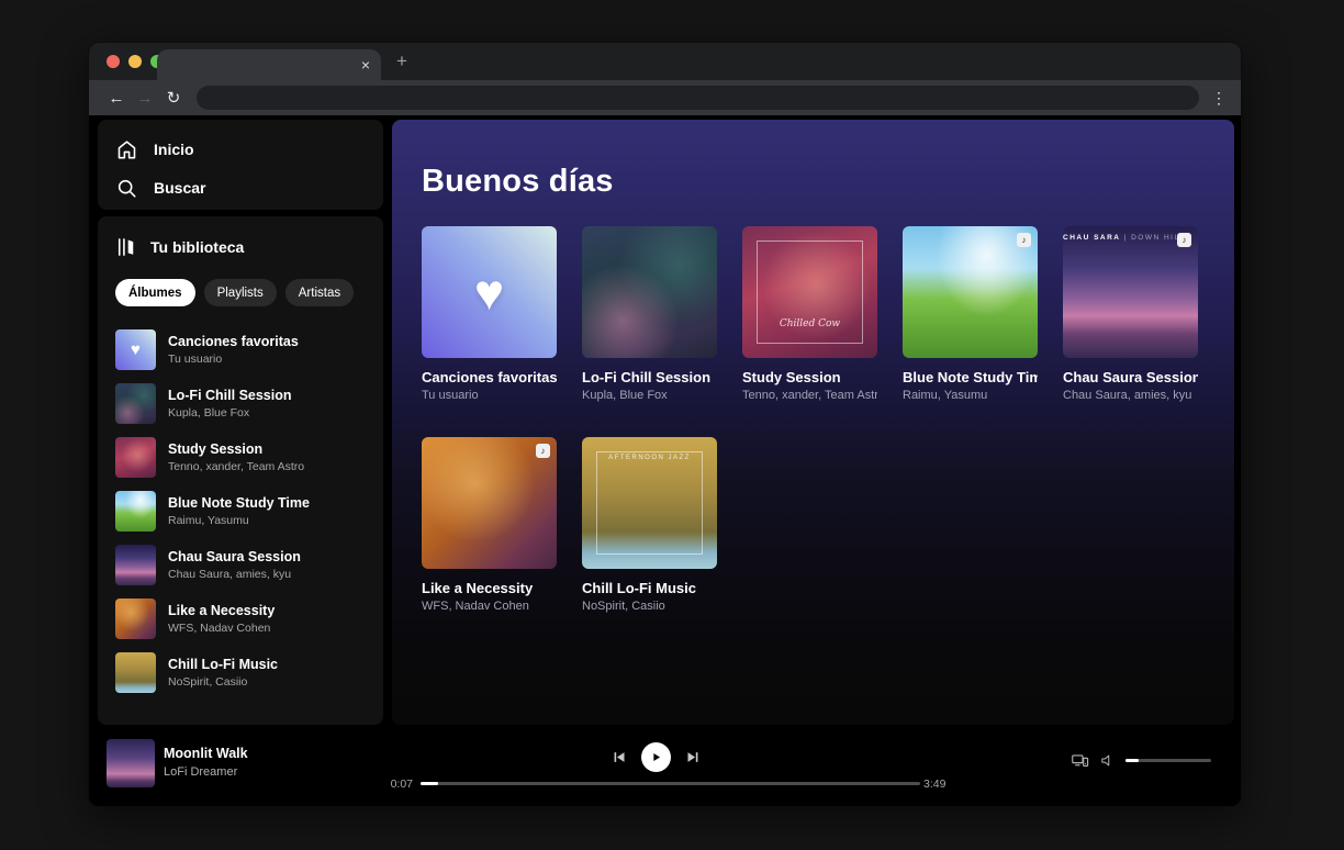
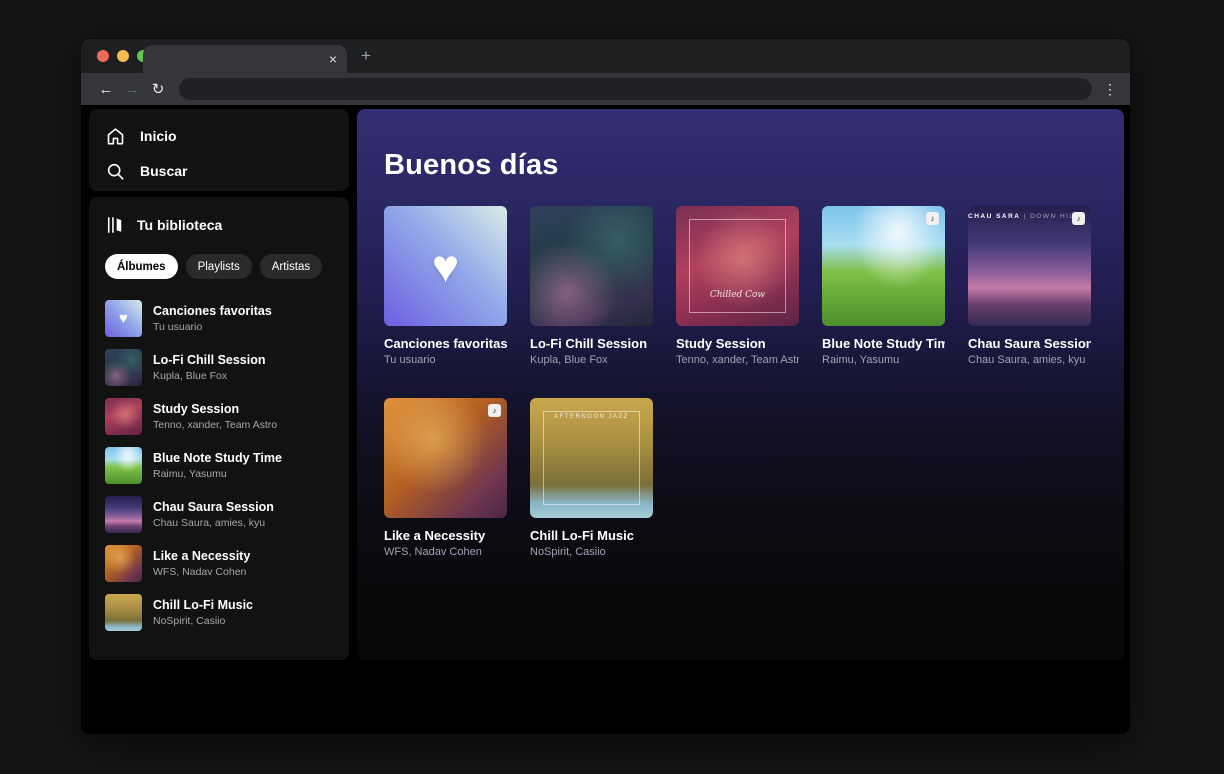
  ×
  +
  ←
  →
  ↻
  ⋮
  Inicio
  Buscar
  Tu biblioteca
  Álbumes
  Playlists
  Artistas
  ♥
  Canciones favoritas
  Tu usuario
  Lo-Fi Chill Session
  Kupla, Blue Fox
  Study Session
  Tenno, xander, Team Astro
  Blue Note Study Time
  Raimu, Yasumu
  Chau Saura Session
  Chau Saura, amies, kyu
  Like a Necessity
  WFS, Nadav Cohen
  Chill Lo-Fi Music
  NoSpirit, Casiio
  Buenos días
  ♥
  Canciones favoritas
  Tu usuario
  Lo-Fi Chill Session
  Kupla, Blue Fox
  Chilled Cow
  Study Session
  Tenno, xander, Team Astr
  ♪
  Blue Note Study Tim
  Raimu, Yasumu
  ♪
  Chau Saura Session
  Chau Saura, amies, kyu
  ♪
  Like a Necessity
  WFS, Nadav Cohen
  Chill Lo-Fi Music
  NoSpirit, Casiio
- Moonlit Walk
- LoFi Dreamer
- 0:07
- 3:49
